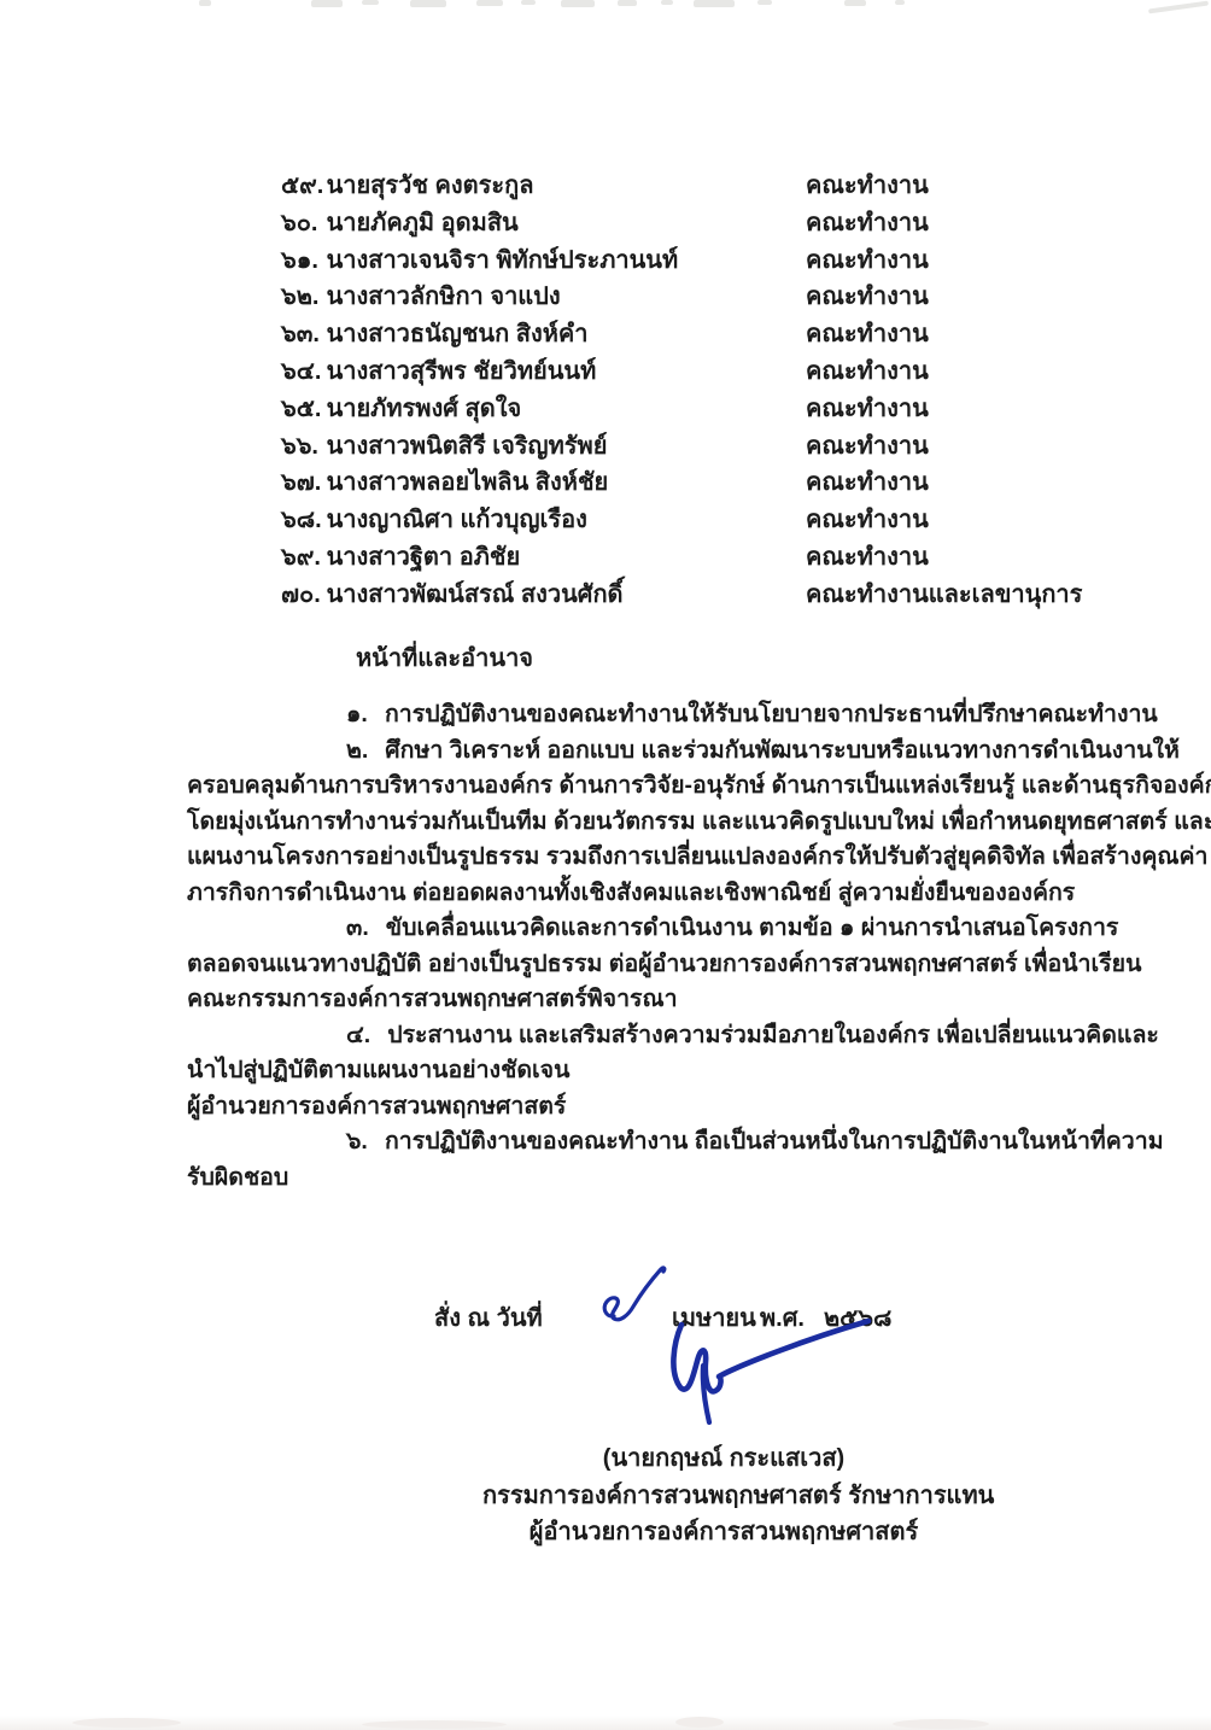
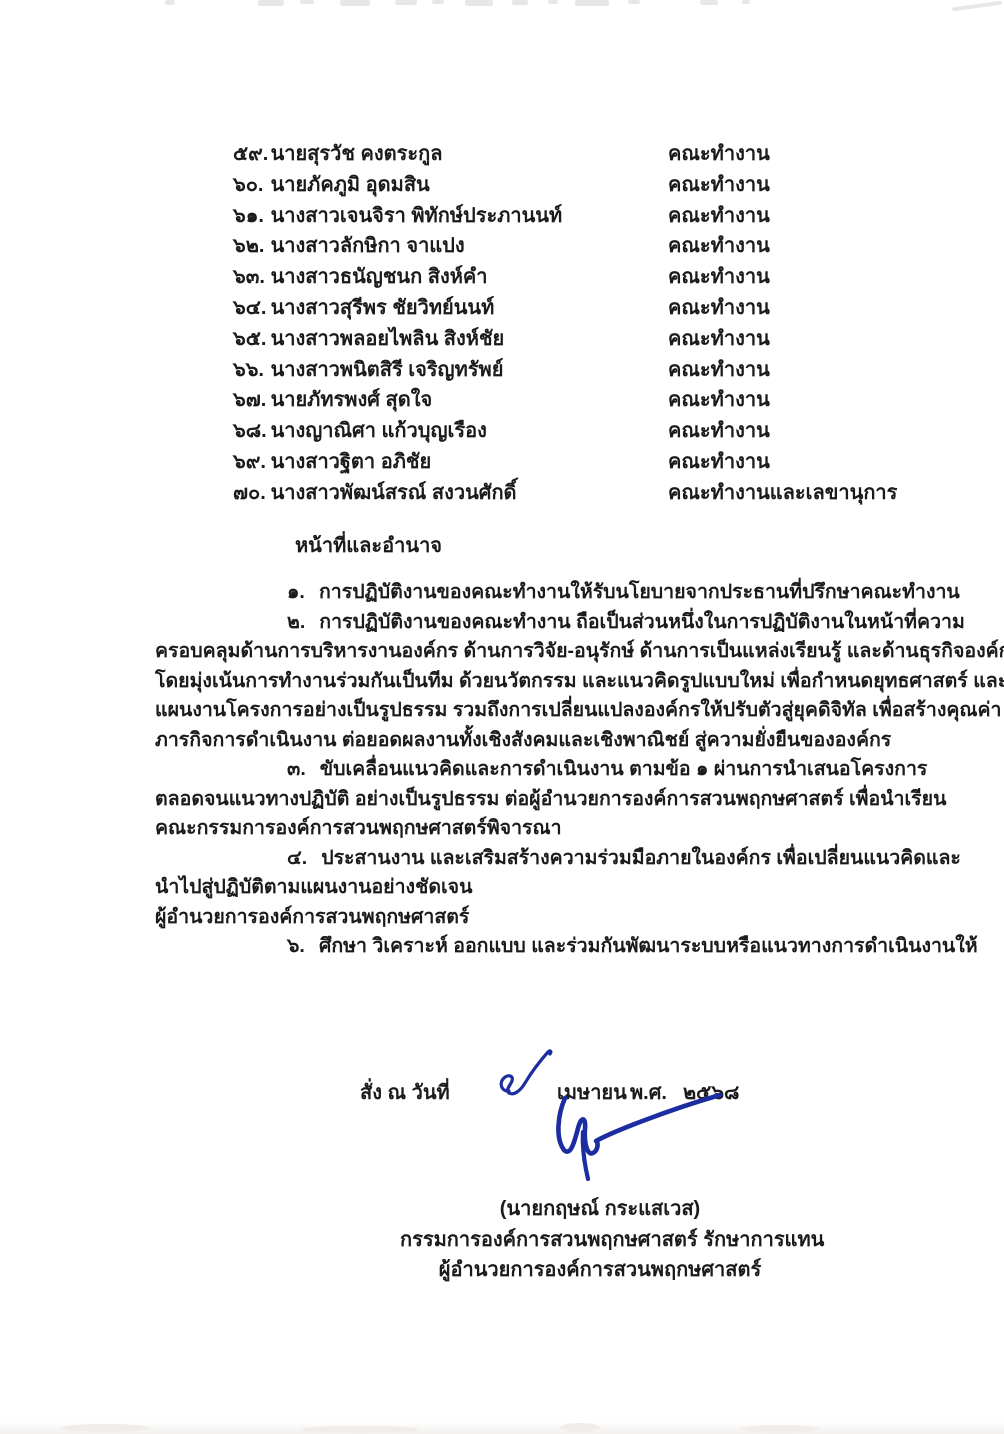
  ๕๙ นายสุรวัช คงตระกูล
  คณะทำงาน
  ๖๐. นายภัคภูมิ อุดมสิน
  คณะทำงาน
  ๖๑. นางสาวเจนจิรา พิทักษ์ประภานนท์
  คณะทำงาน
  ๖๒. นางสาวลักษิกา จาแปง
  คณะทำงาน
  ๖๓. นางสาวธนัญชนก สิงห์คำ
  คณะทำงาน
  ๖๔. นางสาวสุรีพร ชัยวิทย์นนท์
  คณะทำงาน
- ๖๕. นายภัทรพงศ์ สุดใจ
+ ๖๕. นางสาวพลอยไพลิน สิงห์ชัย
  คณะทำงาน
  ๖๖. นางสาวพนิตสิรี เจริญทรัพย์
  คณะทำงาน
- ๖๗. นางสาวพลอยไพลิน สิงห์ชัย
+ ๖๗. นายภัทรพงศ์ สุดใจ
  คณะทำงาน
  ๖๘. นางญาณิศา แก้วบุญเรือง
  คณะทำงาน
  ๖๙. นางสาวฐิตา อภิชัย
  คณะทำงาน
  ๗๐. นางสาวพัฒน์สรณ์ สงวนศักดิ์
  คณะทำงานและเลขานุการ
  หน้าที่และอำนาจ
  ๑. การปฏิบัติงานของคณะทำงานให้รับนโยบายจากประธานที่ปรึกษาคณะทำงาน
- ๒. ศึกษา วิเคราะห์ ออกแบบ และร่วมกันพัฒนาระบบหรือแนวทางการดำเนินงานให้
+ ๒. การปฏิบัติงานของคณะทำงาน ถือเป็นส่วนหนึ่งในการปฏิบัติงานในหน้าที่ความ
  ครอบคลุมด้านการบริหารงานองค์กร ด้านการวิจัย-อนุรักษ์ ด้านการเป็นแหล่งเรียนรู้ และด้านธุรกิจองค์
  โดยมุ่งเน้นการทำงานร่วมกันเป็นทีม ด้วยนวัตกรรม และแนวคิดรูปแบบใหม่ เพื่อกำหนดยุทธศาสตร์ และ
  แผนงานโครงการอย่างเป็นรูปธรรม รวมถึงการเปลี่ยนแปลงองค์กรให้ปรับตัวสู่ยุคดิจิทัล เพื่อสร้างคุณค่า
  ภารกิจการดำเนินงาน ต่อยอดผลงานทั้งเชิงสังคมและเชิงพาณิชย์ สู่ความยั่งยืนขององค์กร
  ๓. ขับเคลื่อนแนวคิดและการดำเนินงาน ตามข้อ ๑ ผ่านการนำเสนอโครงการ
  ตลอดจนแนวทางปฏิบัติ อย่างเป็นรูปธรรม ต่อผู้อำนวยการองค์การสวนพฤกษศาสตร์ เพื่อนำเรียน
  คณะกรรมการองค์การสวนพฤกษศาสตร์พิจารณา
  ๔. ประสานงาน และเสริมสร้างความร่วมมือภายในองค์กร เพื่อเปลี่ยนแนวคิดและ
  นำไปสู่ปฏิบัติตามแผนงานอย่างชัดเจน
  ผู้อำนวยการองค์การสวนพฤกษศาสตร์
- ๖. การปฏิบัติงานของคณะทำงาน ถือเป็นส่วนหนึ่งในการปฏิบัติงานในหน้าที่ความ
+ ๖. ศึกษา วิเคราะห์ ออกแบบ และร่วมกันพัฒนาระบบหรือแนวทางการดำเนินงานให้
- รับผิดชอบ
  สั่ง ณ วันที่
  เมษายน
  พ.ศ.
  ๒๕๖๘
  (นายกฤษณ์ กระแสเวส)
  กรรมการองค์การสวนพฤกษศาสตร์ รักษาการแทน
  ผู้อำนวยการองค์การสวนพฤกษศาสตร์
